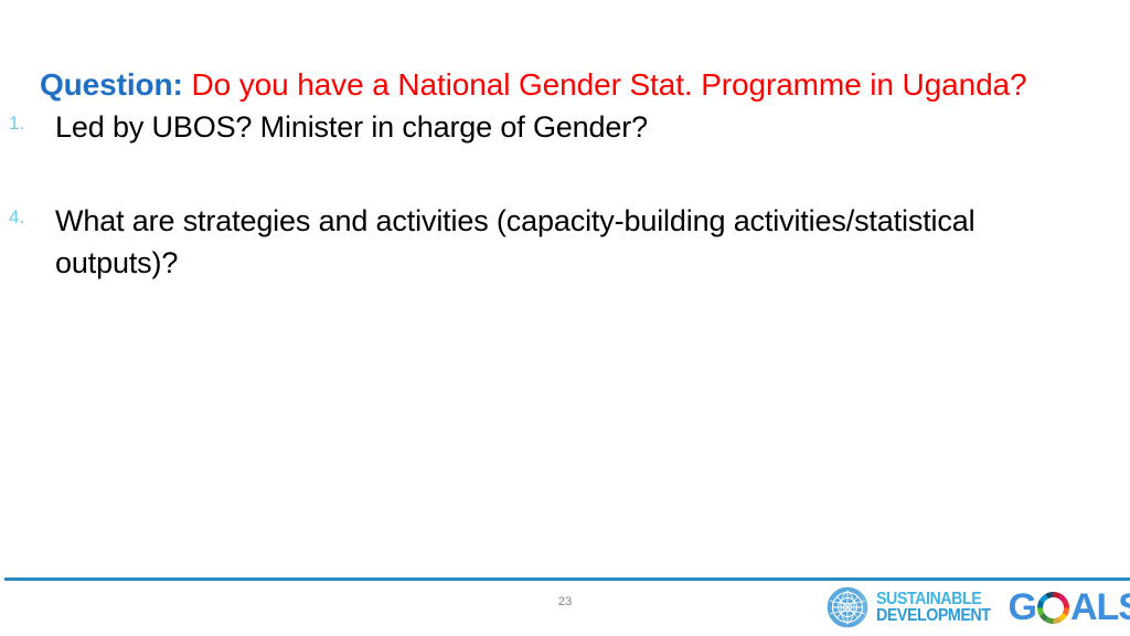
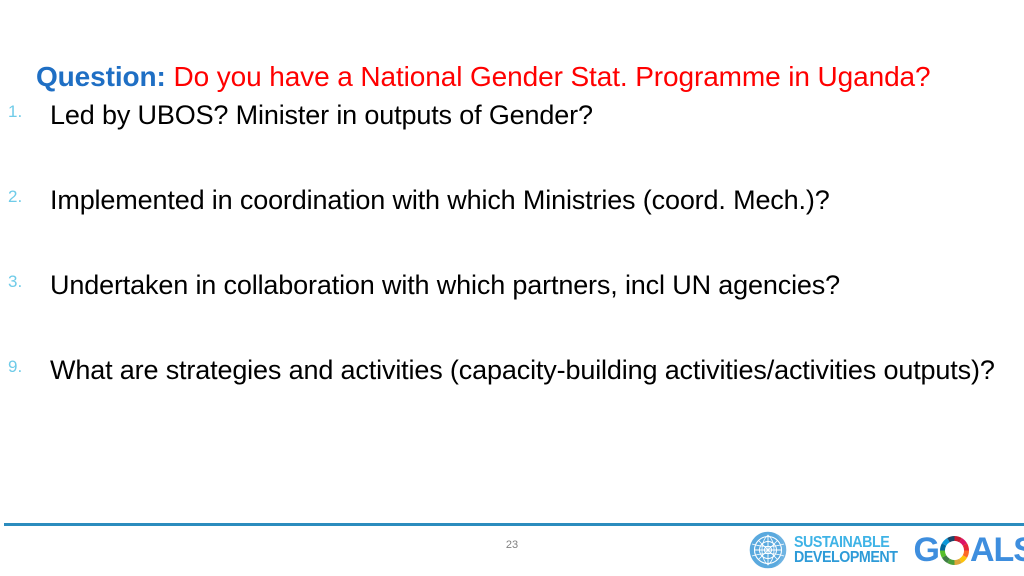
  Question: Do you have a National Gender Stat. Programme in Uganda?
  1.
- Led by UBOS? Minister in charge of Gender?
+ Led by UBOS? Minister in outputs of Gender?
+ 2.
+ Implemented in coordination with which Ministries (coord. Mech.)?
+ 3.
+ Undertaken in collaboration with which partners, incl UN agencies?
- 4.
+ 9.
- What are strategies and activities (capacity-building activities/statistical outputs)?
+ What are strategies and activities (capacity-building activities/activities outputs)?
  23
  SUSTAINABLE
  DEVELOPMENT
  G
